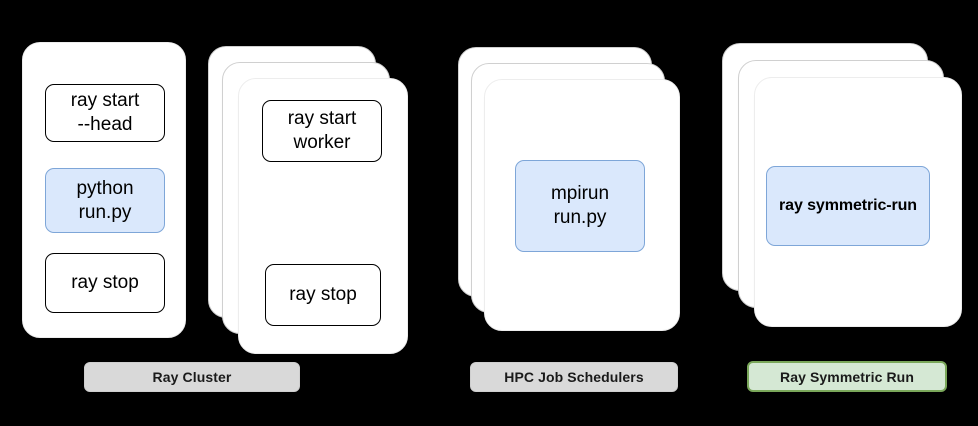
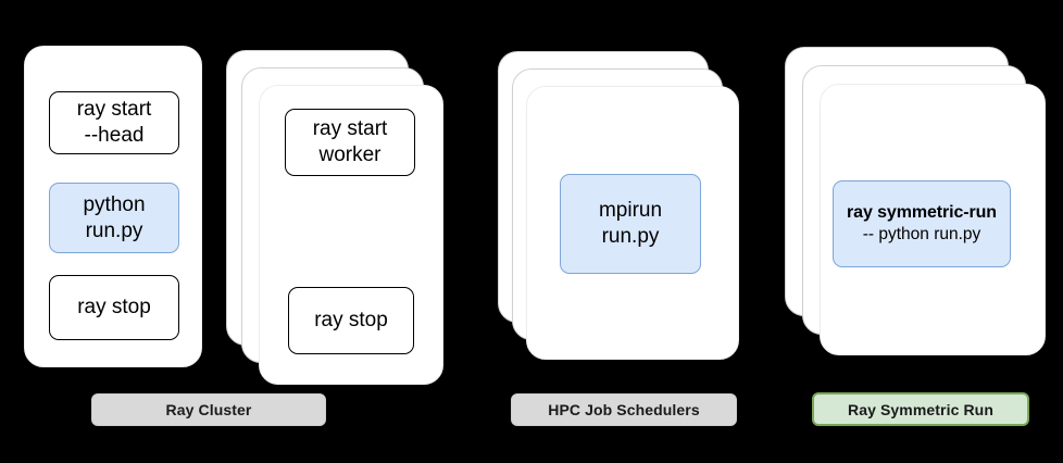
  ray start
  --head
  python
  run.py
  ray stop
  ray start
  worker
  ray stop
  Ray Cluster
  mpirun
  run.py
  HPC Job Schedulers
  ray symmetric-run
+ -- python run.py
  Ray Symmetric Run
